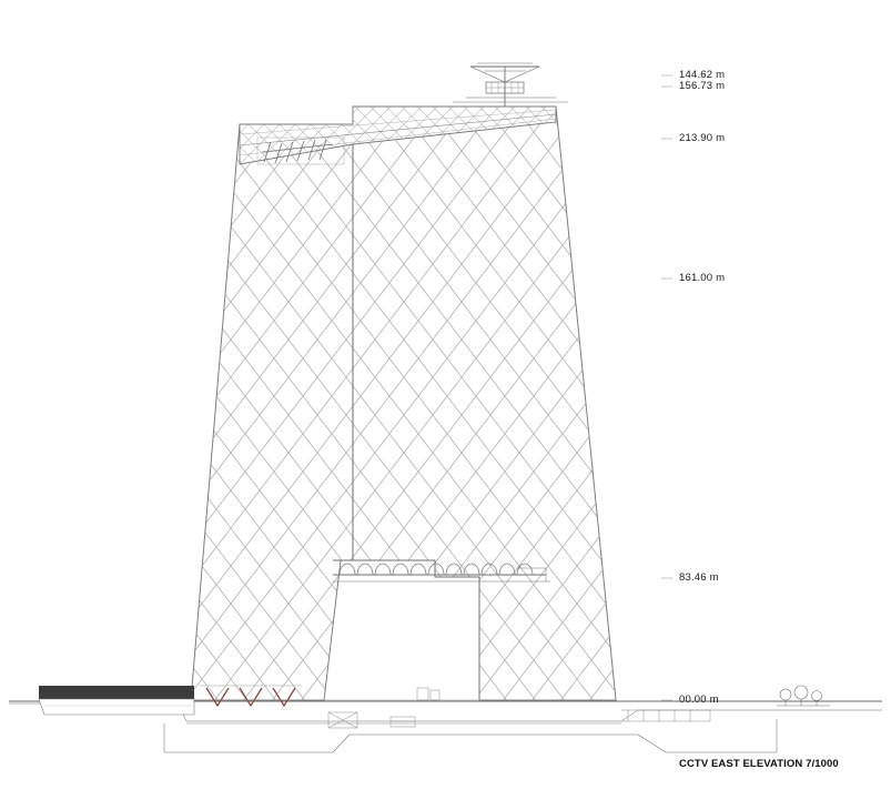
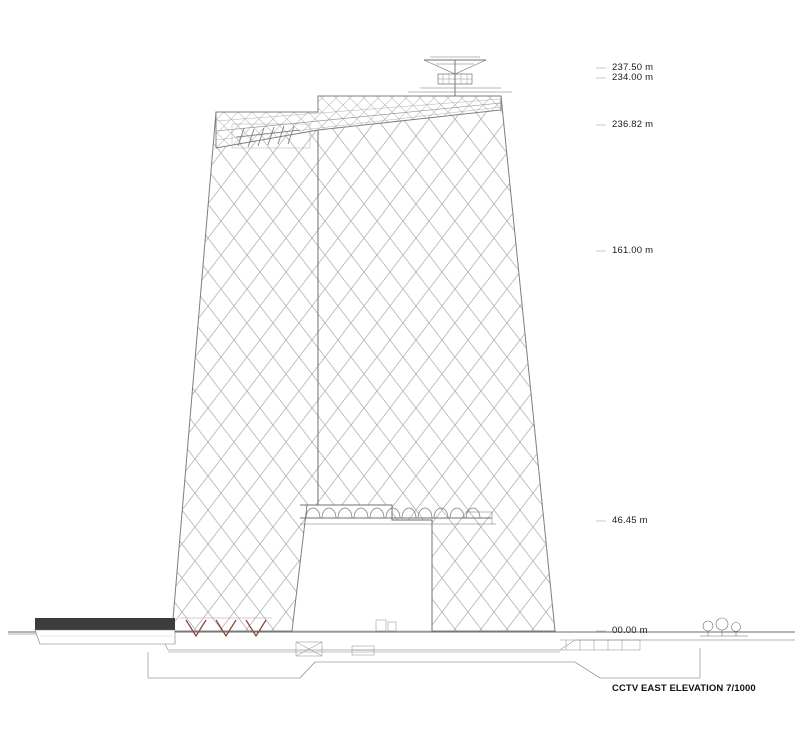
- 144.62 m
+ 237.50 m
- 156.73 m
+ 234.00 m
- 213.90 m
+ 236.82 m
  161.00 m
- 83.46 m
+ 46.45 m
  00.00 m
  CCTV EAST ELEVATION 7/1000
